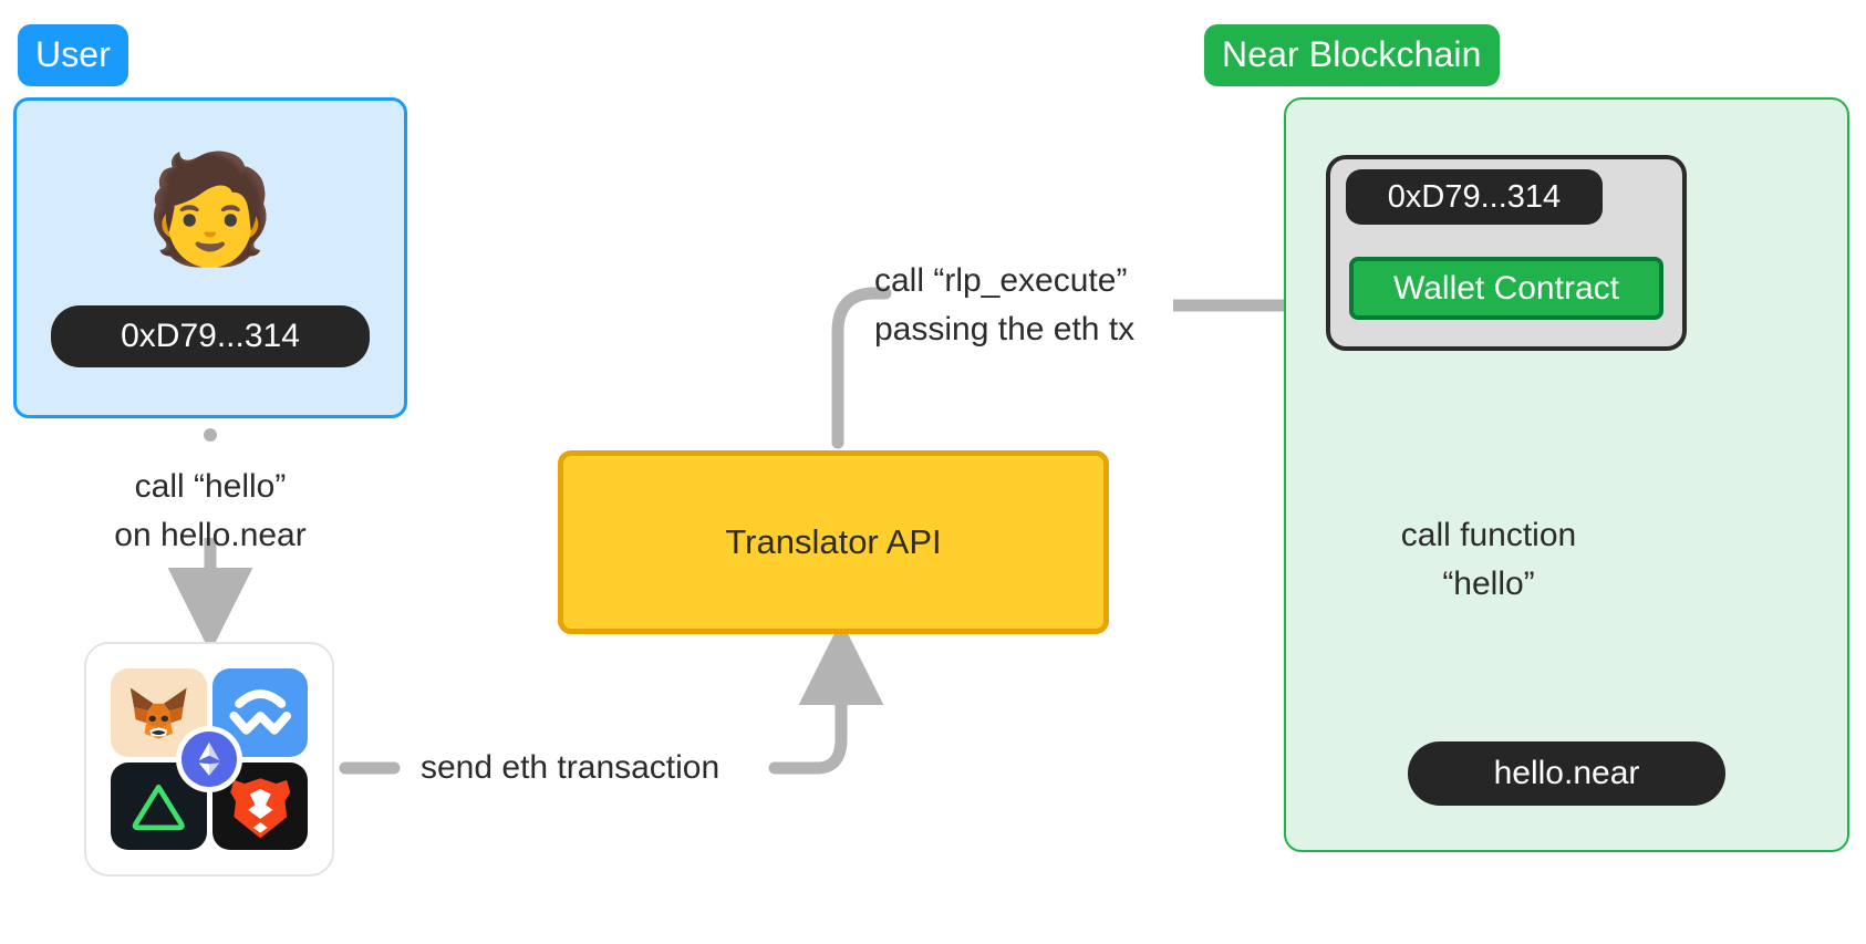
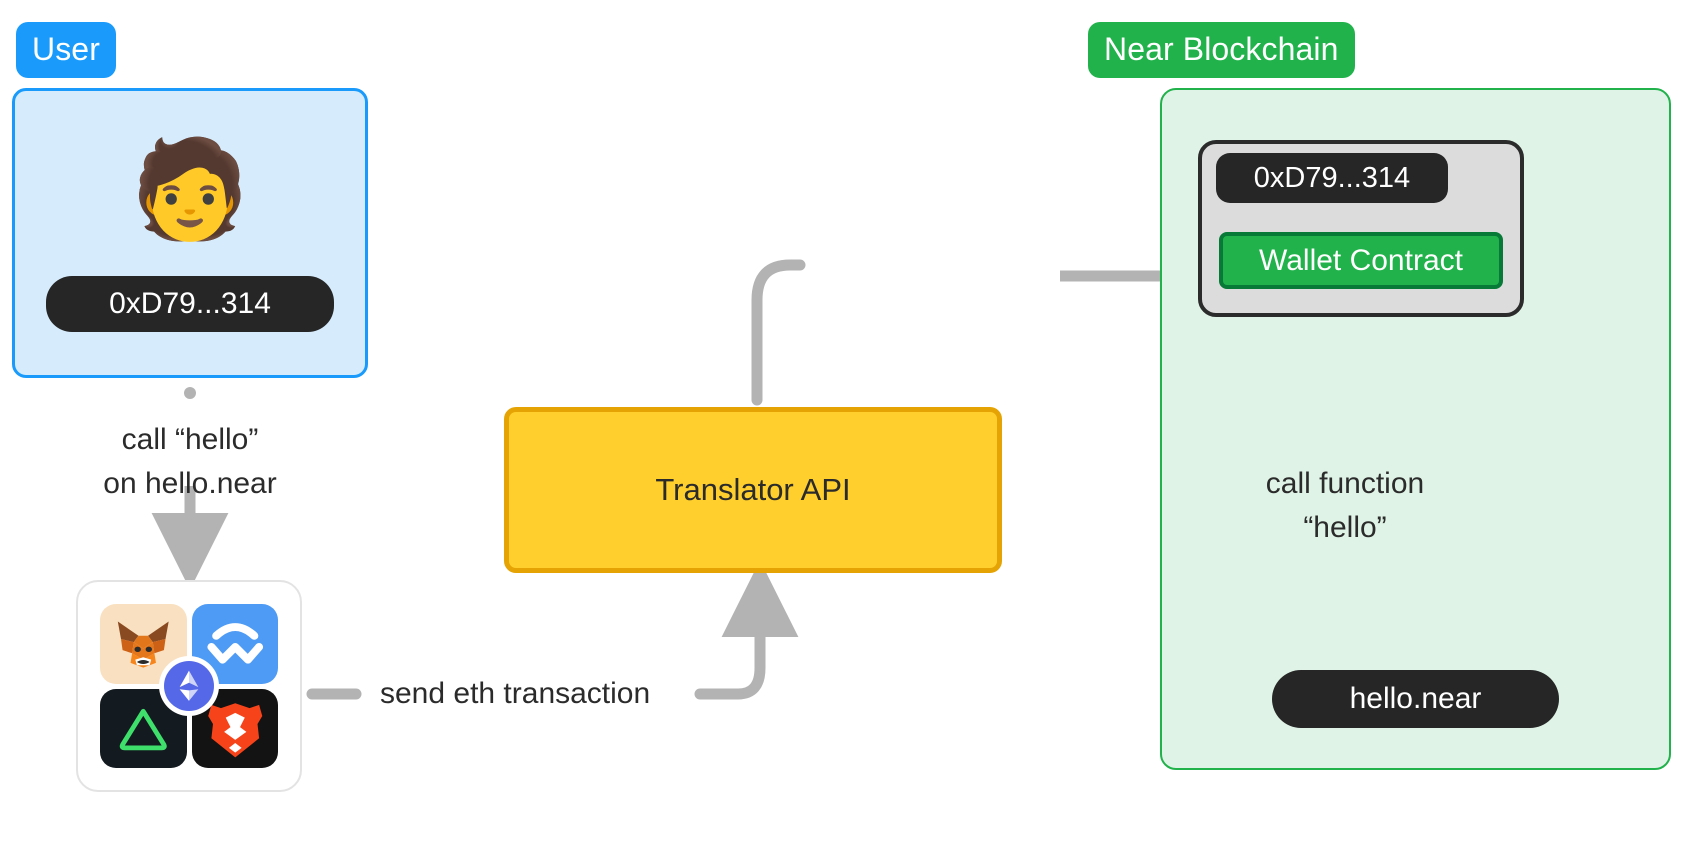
  User
  🧑
  0xD79...314
  call “hello”
  on hello.near
  send eth transaction
  Translator API
- call “rlp_execute”
- passing the eth tx
  Near Blockchain
  0xD79...314
  Wallet Contract
  call function
  “hello”
  hello.near
